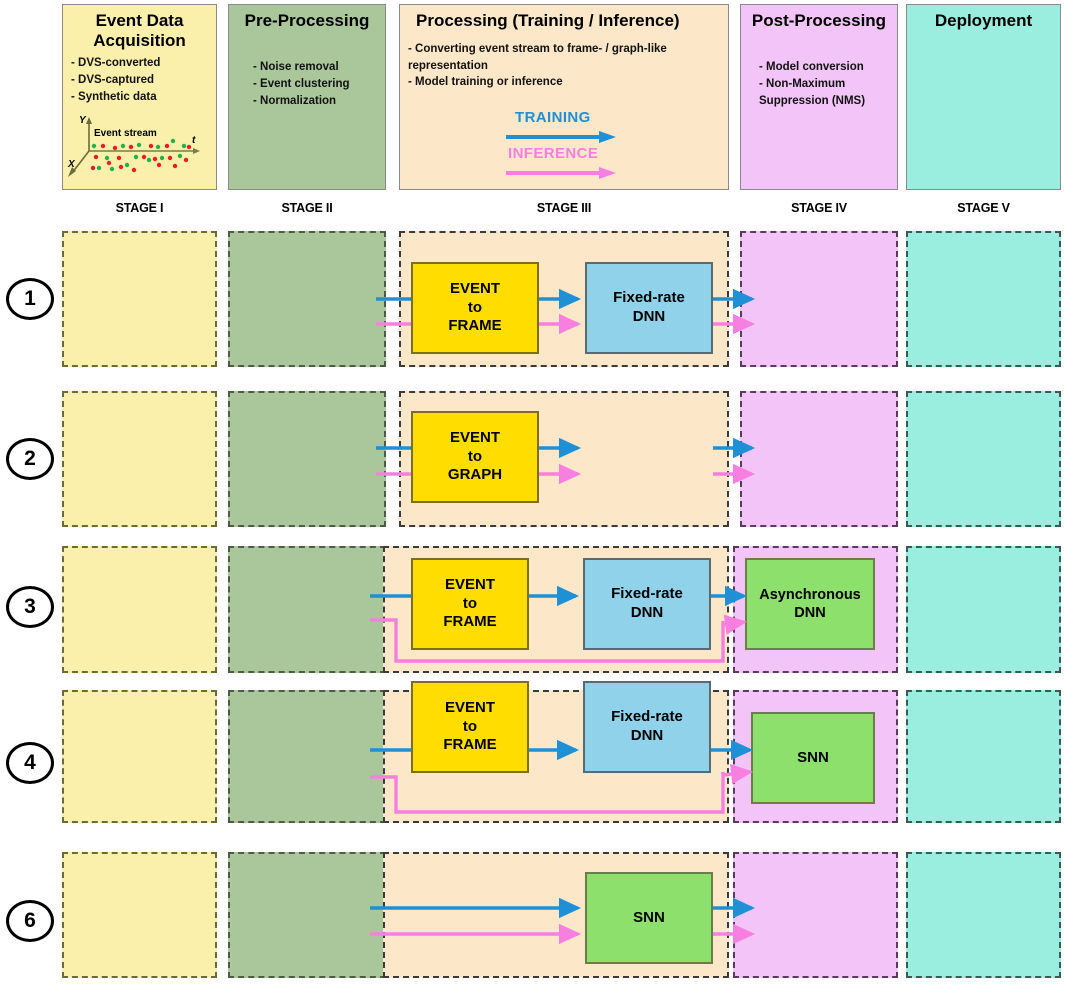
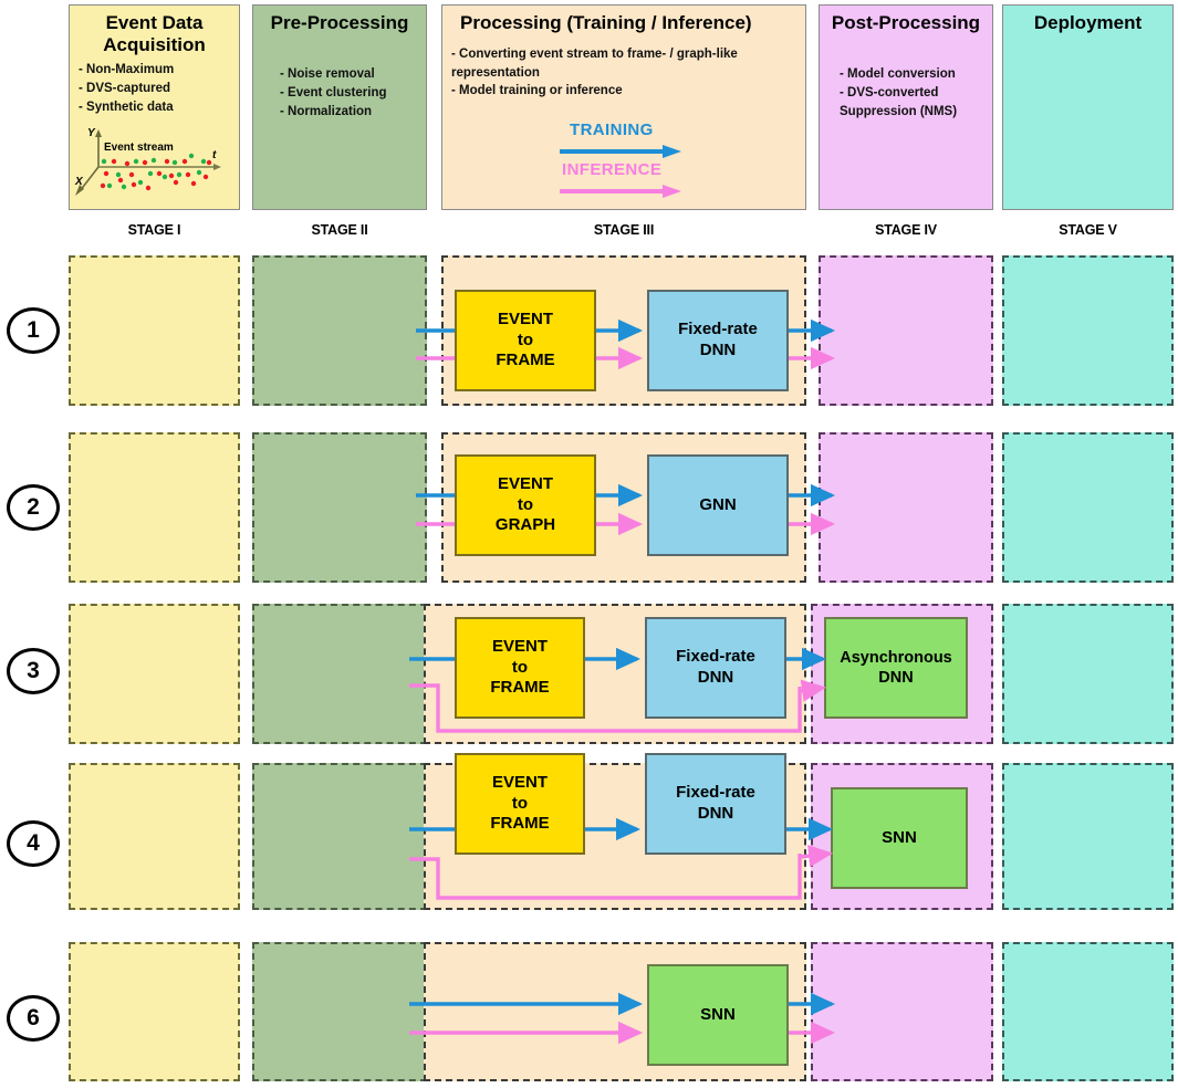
  Event Data Acquisition
- - DVS-converted
+ - Non-Maximum
  - DVS-captured
  - Synthetic data
  Y
  X
  t
  Event stream
  Pre-Processing
  - Noise removal
  - Event clustering
  - Normalization
  Processing (Training / Inference)
  - Converting event stream to frame- / graph-like
  representation
  - Model training or inference
  TRAINING
  INFERENCE
  Post-Processing
  - Model conversion
- - Non-Maximum
+ - DVS-converted
  Suppression (NMS)
  Deployment
  STAGE I
  STAGE II
  STAGE III
  STAGE IV
  STAGE V
  1
  EVENT
  to
  FRAME
  Fixed-rate
  DNN
  2
  EVENT
  to
  GRAPH
+ GNN
  3
  EVENT
  to
  FRAME
  Fixed-rate
  DNN
  Asynchronous
  DNN
  4
  EVENT
  to
  FRAME
  Fixed-rate
  DNN
  SNN
  6
  SNN
